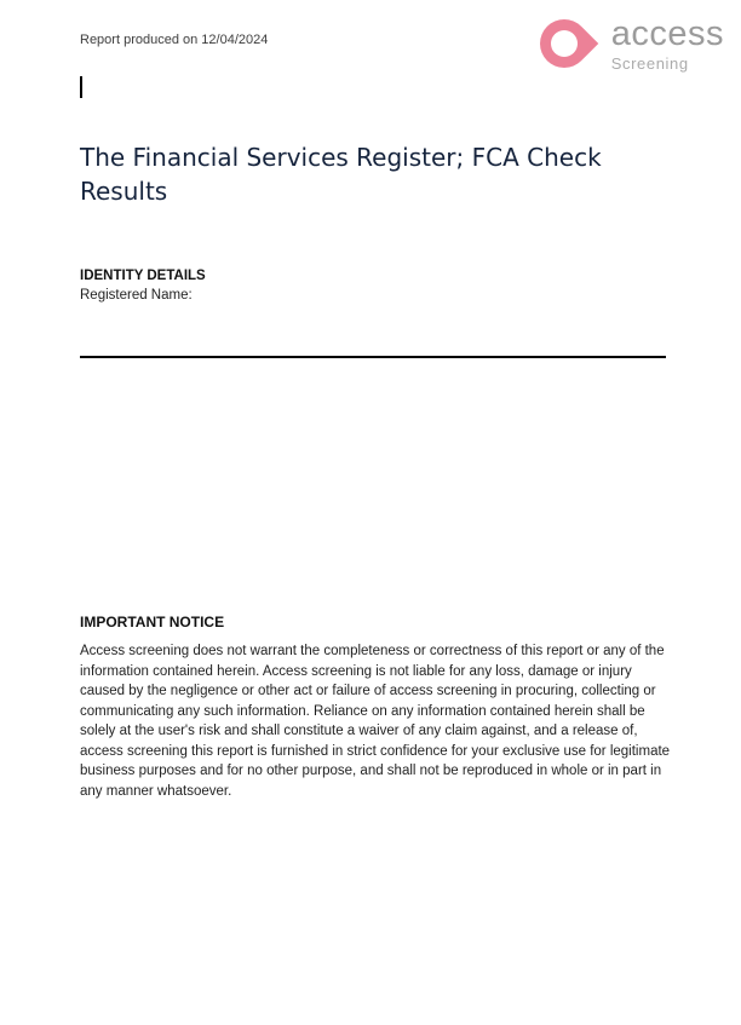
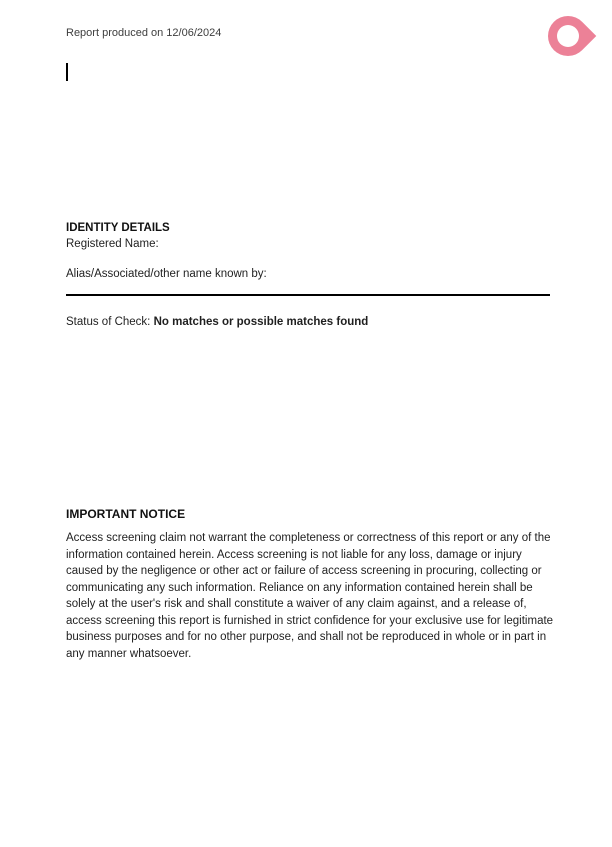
- Report produced on 12/04/2024
+ Report produced on 12/06/2024
- access
- Screening
- The Financial Services Register; FCA Check Results
  IDENTITY DETAILS
  Registered Name:
+ Alias/Associated/other name known by:
+ Status of Check: No matches or possible matches found
  IMPORTANT NOTICE
- Access screening does not warrant the completeness or correctness of this report or any of the information contained herein. Access screening is not liable for any loss, damage or injury caused by the negligence or other act or failure of access screening in procuring, collecting or communicating any such information. Reliance on any information contained herein shall be solely at the user's risk and shall constitute a waiver of any claim against, and a release of, access screening this report is furnished in strict confidence for your exclusive use for legitimate business purposes and for no other purpose, and shall not be reproduced in whole or in part in any manner whatsoever.
+ Access screening claim not warrant the completeness or correctness of this report or any of the information contained herein. Access screening is not liable for any loss, damage or injury caused by the negligence or other act or failure of access screening in procuring, collecting or communicating any such information. Reliance on any information contained herein shall be solely at the user's risk and shall constitute a waiver of any claim against, and a release of, access screening this report is furnished in strict confidence for your exclusive use for legitimate business purposes and for no other purpose, and shall not be reproduced in whole or in part in any manner whatsoever.
